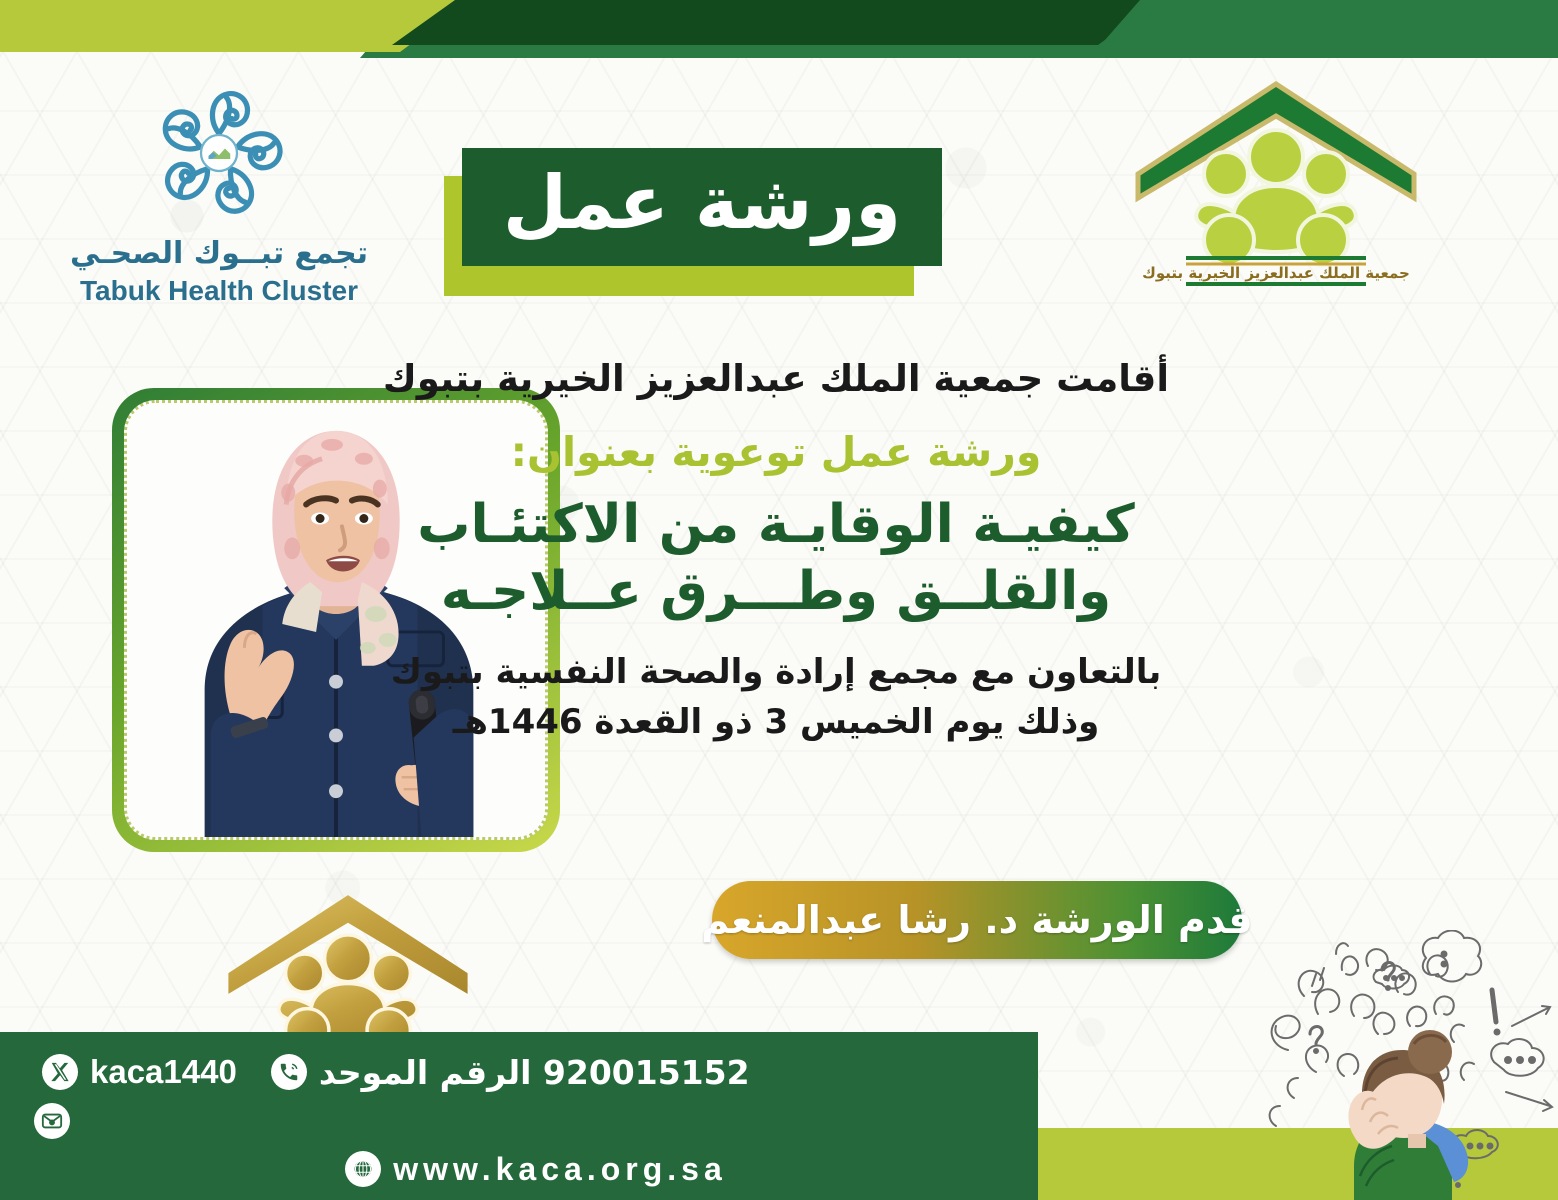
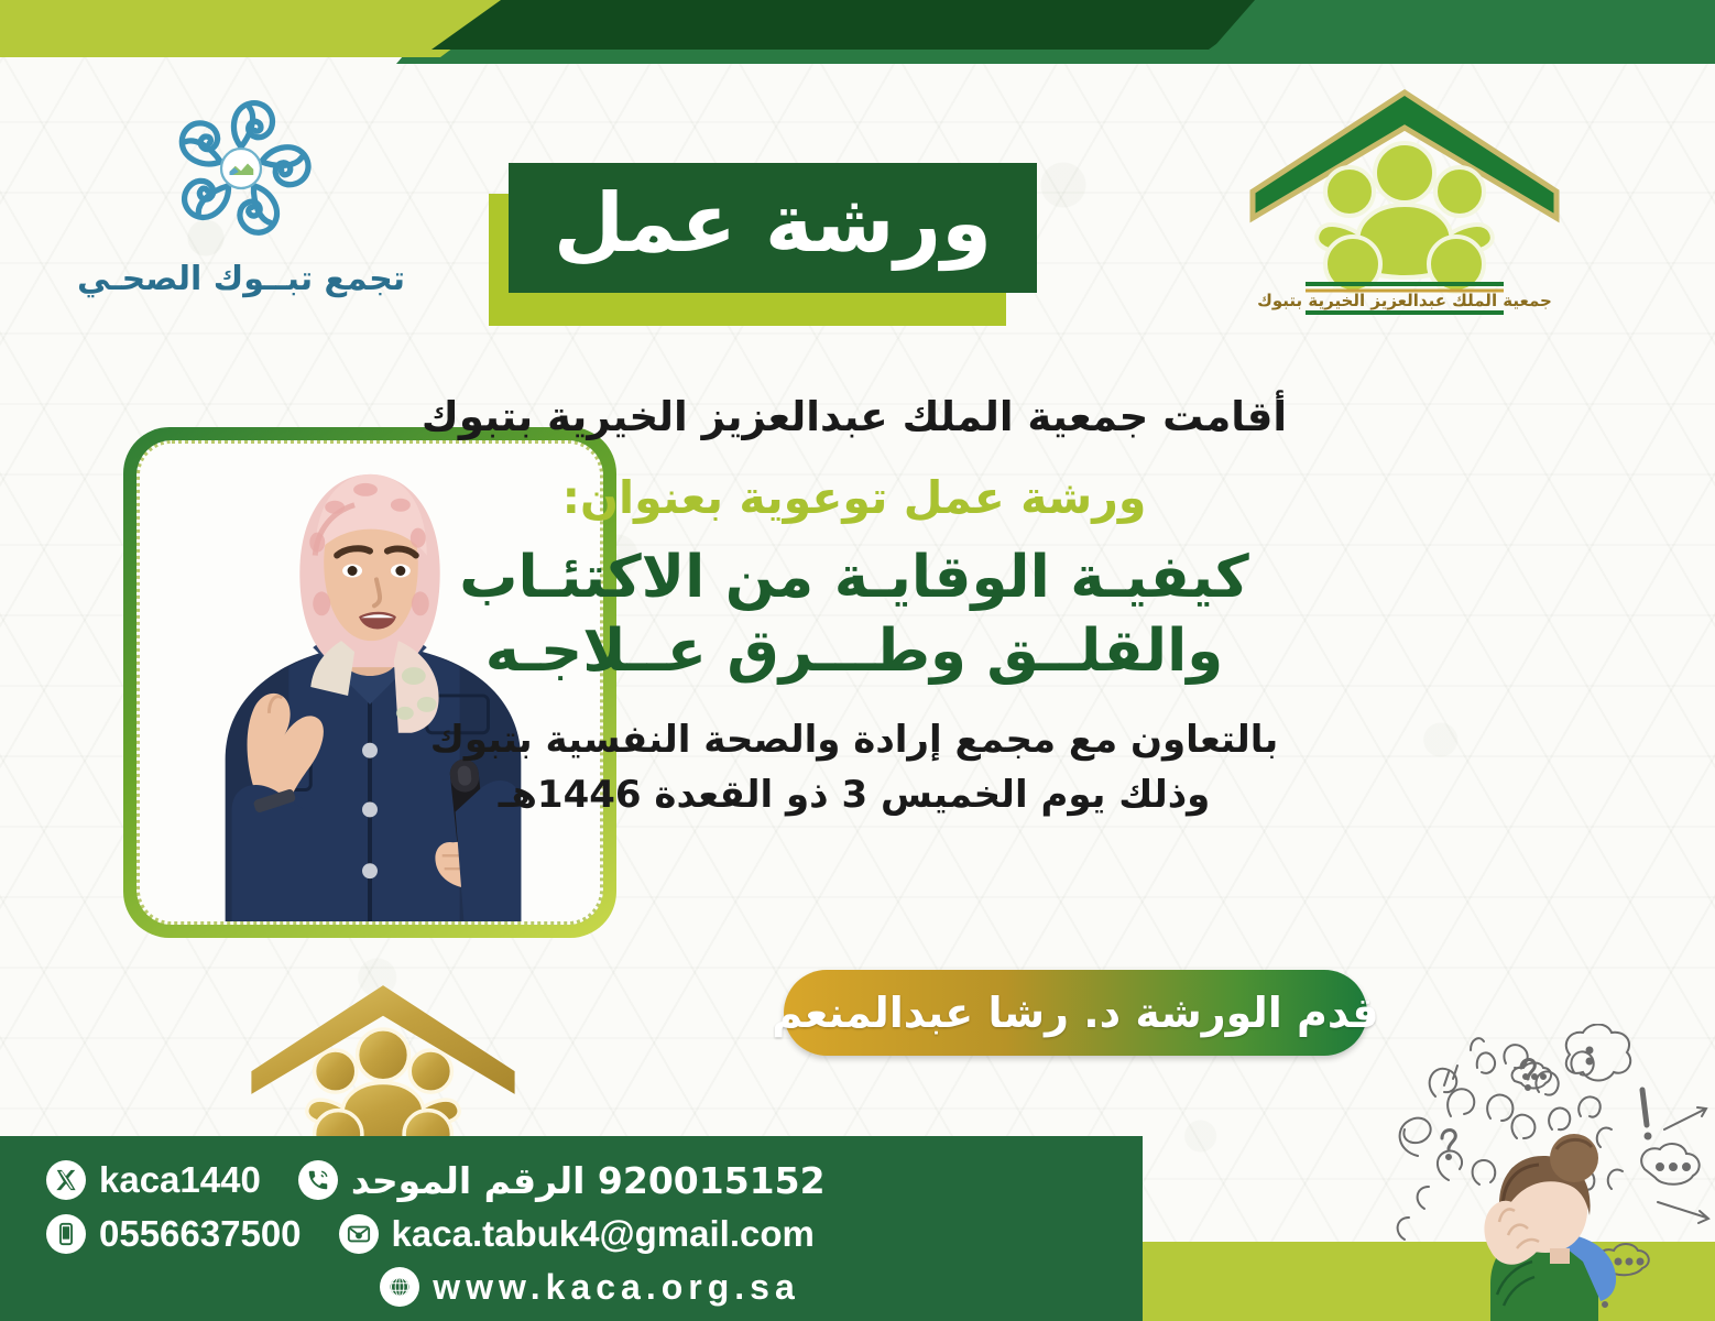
  تجمع تبــوك الصحـي
- Tabuk Health Cluster
  جمعية الملك عبدالعزيز الخيرية بتبوك
  ورشة عمل
  أقامت جمعية الملك عبدالعزيز الخيرية بتبوك
  ورشة عمل توعوية بعنوان:
  كيفيـة الوقايـة من الاكتئـاب
  والقلــق وطـــرق عــلاجـه
  بالتعاون مع مجمع إرادة والصحة النفسية بتبوك
  وذلك يوم الخميس 3 ذو القعدة 1446هـ
  قدم الورشة د. رشا عبدالمنعم
  kaca1440
  920015152 الرقم الموحد
+ 0556637500
+ kaca.tabuk4@gmail.com
  www.kaca.org.sa
